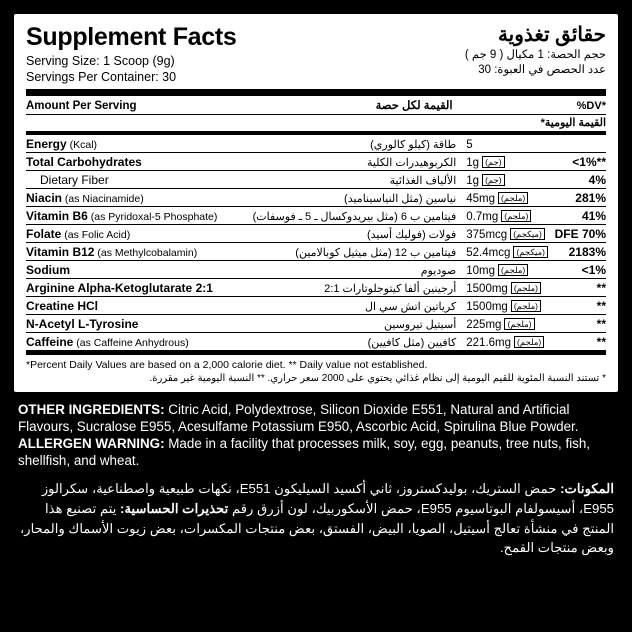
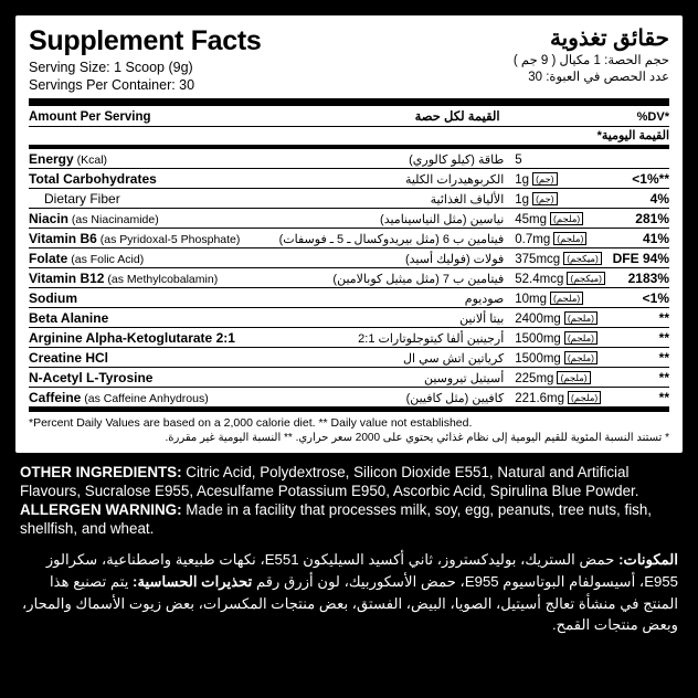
  Supplement Facts
  Serving Size: 1 Scoop (9g)
  Servings Per Container: 30
  حقائق تغذوية
  حجم الحصة: 1 مكيال ( 9 جم )
  عدد الحصص في العبوة: 30
  Amount Per Serving	القيمة لكل حصة		%DV*
  			*القيمة اليومية
  Energy (Kcal)	طاقة (كيلو كالوري)	5
  Total Carbohydrates	الكربوهيدرات الكلية	1g (جم)	<1%**
  Dietary Fiber	الألياف الغذائية	1g (جم)	4%
  Niacin (as Niacinamide)	نياسين (مثل النياسيناميد)	45mg (ملجم)	281%
  Vitamin B6 (as Pyridoxal-5 Phosphate)	فيتامين ب 6 (مثل بيريدوكسال ـ 5 ـ فوسفات)	0.7mg (ملجم)	41%
- Folate (as Folic Acid)	فولات (فوليك أسيد)	375mcg (ميكجم)	DFE 70%
+ Folate (as Folic Acid)	فولات (فوليك أسيد)	375mcg (ميكجم)	DFE 94%
- Vitamin B12 (as Methylcobalamin)	فيتامين ب 12 (مثل ميثيل كوبالامين)	52.4mcg (ميكجم)	2183%
+ Vitamin B12 (as Methylcobalamin)	فيتامين ب 7 (مثل ميثيل كوبالامين)	52.4mcg (ميكجم)	2183%
  Sodium	صوديوم	10mg (ملجم)	<1%
+ Beta Alanine	بيتا ألانين	2400mg (ملجم)	**
  Arginine Alpha-Ketoglutarate 2:1	أرجينين ألفا كيتوجلوتارات 2:1	1500mg (ملجم)	**
  Creatine HCl	كرياتين اتش سي ال	1500mg (ملجم)	**
  N-Acetyl L-Tyrosine	أسيتيل تيروسين	225mg (ملجم)	**
  Caffeine (as Caffeine Anhydrous)	كافيين (مثل كافيين)	221.6mg (ملجم)	**
  *Percent Daily Values are based on a 2,000 calorie diet. ** Daily value not established.
  * تستند النسبة المئوية للقيم اليومية إلى نظام غذائي يحتوي على 2000 سعر حراري. ** النسبة اليومية غير مقررة.
  OTHER INGREDIENTS: Citric Acid, Polydextrose, Silicon Dioxide E551, Natural and Artificial Flavours, Sucralose E955, Acesulfame Potassium E950, Ascorbic Acid, Spirulina Blue Powder.
  ALLERGEN WARNING: Made in a facility that processes milk, soy, egg, peanuts, tree nuts, fish, shellfish, and wheat.
  المكونات: حمض الستريك، بوليدكستروز، ثاني أكسيد السيليكون E551، نكهات طبيعية واصطناعية، سكرالوز E955، أسيسولفام البوتاسيوم E955، حمض الأسكوربيك، لون أزرق رقم تحذيرات الحساسية: يتم تصنيع هذا المنتج في منشأة تعالج أسيتيل، الصويا، البيض، الفستق، بعض منتجات المكسرات، بعض زيوت الأسماك والمحار، وبعض منتجات القمح.
